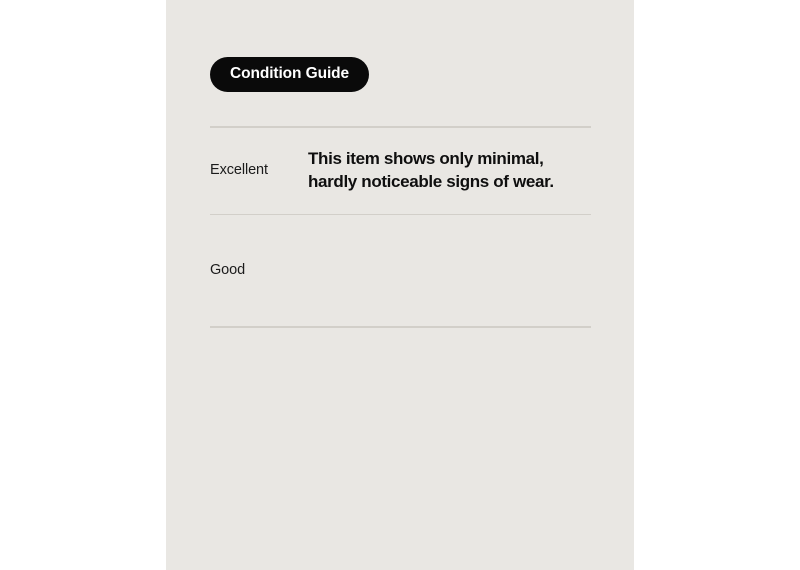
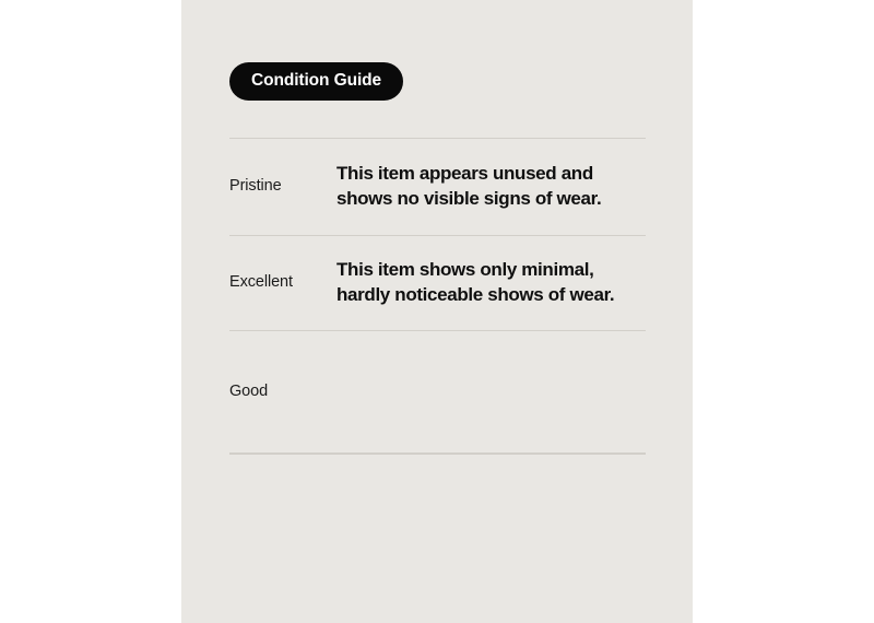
  Condition Guide
+ Pristine
+ This item appears unused and shows no visible signs of wear.
  Excellent
- This item shows only minimal, hardly noticeable signs of wear.
+ This item shows only minimal, hardly noticeable shows of wear.
  Good
